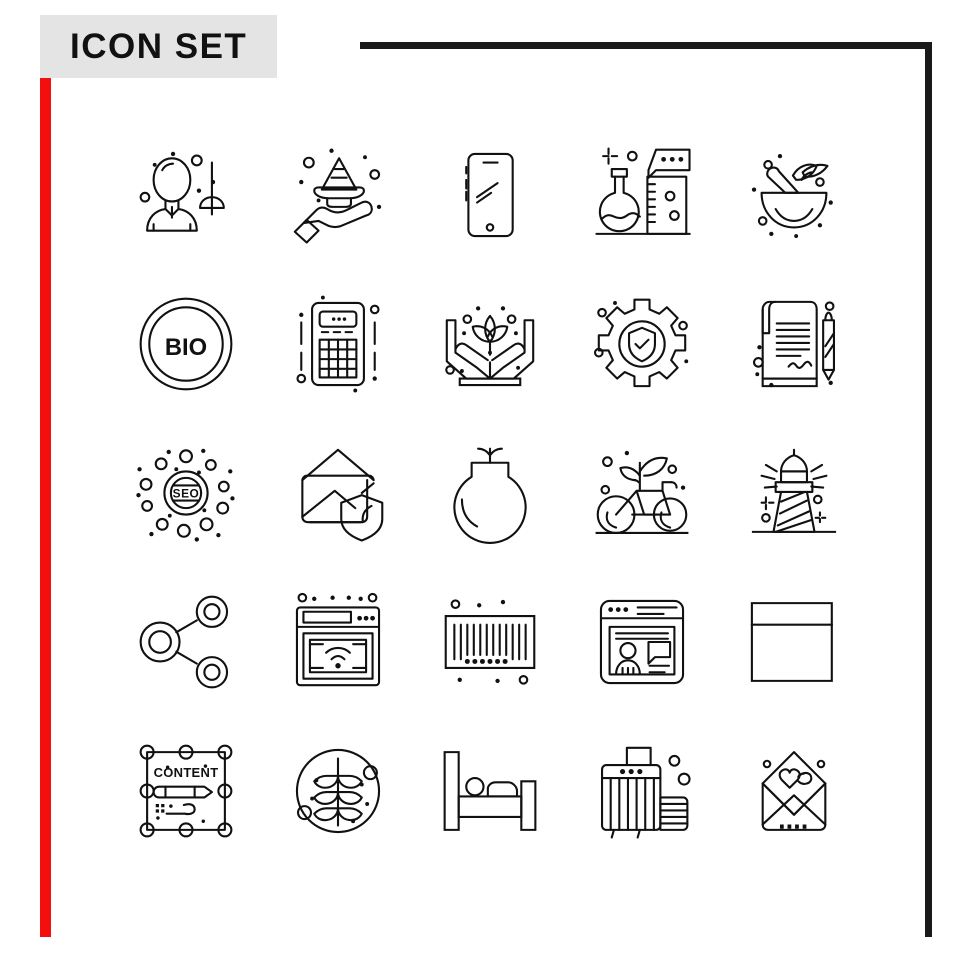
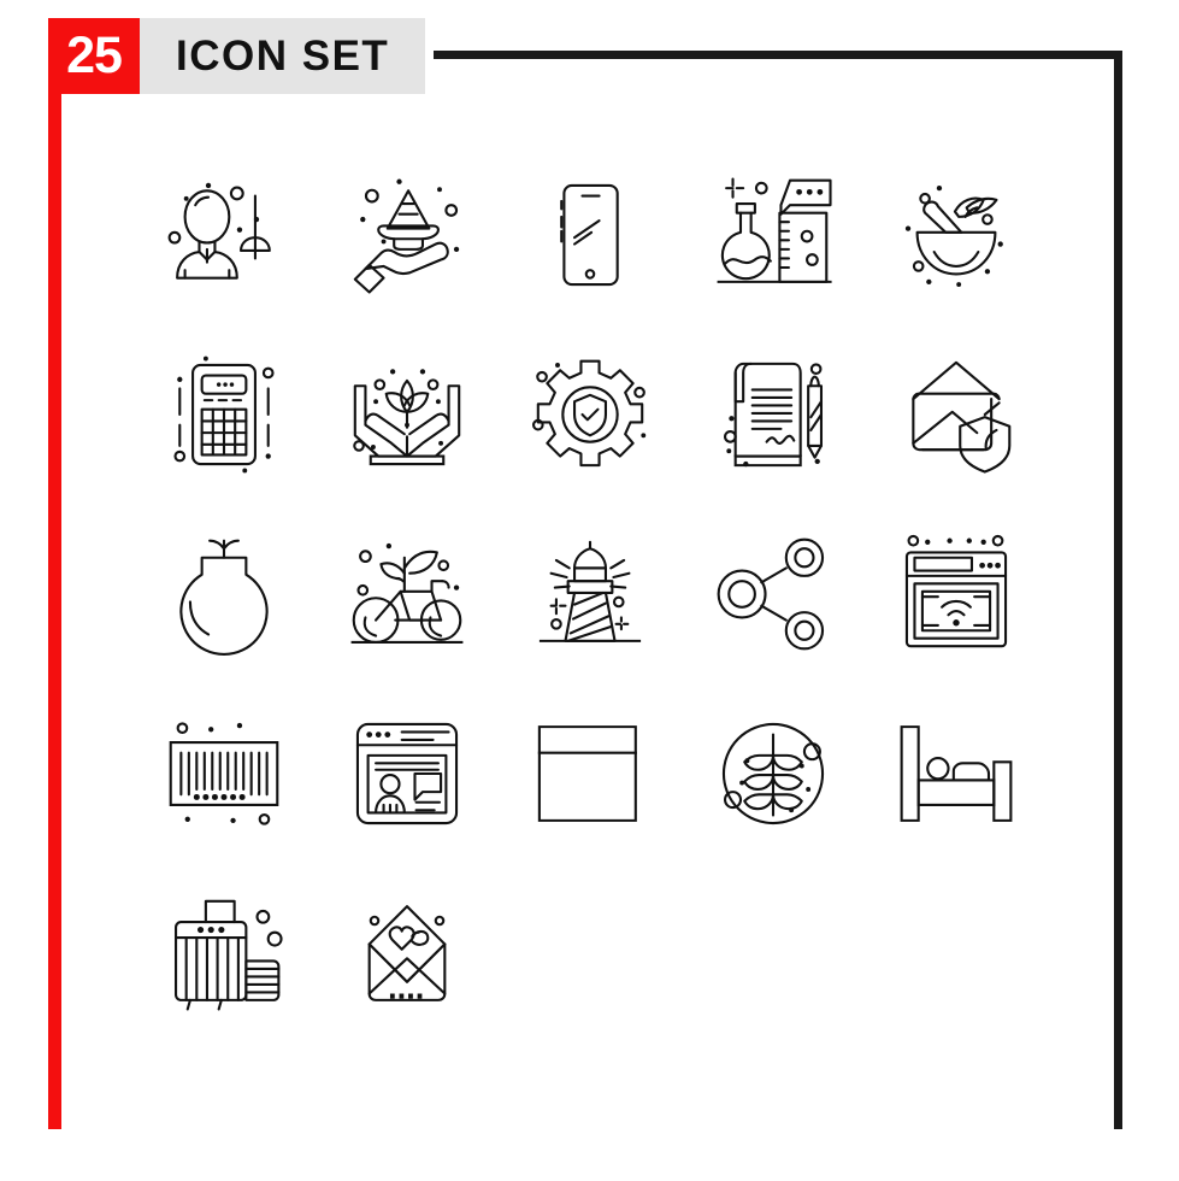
+ 25
  ICON SET
- BIO
- SEO
- CONTENT
